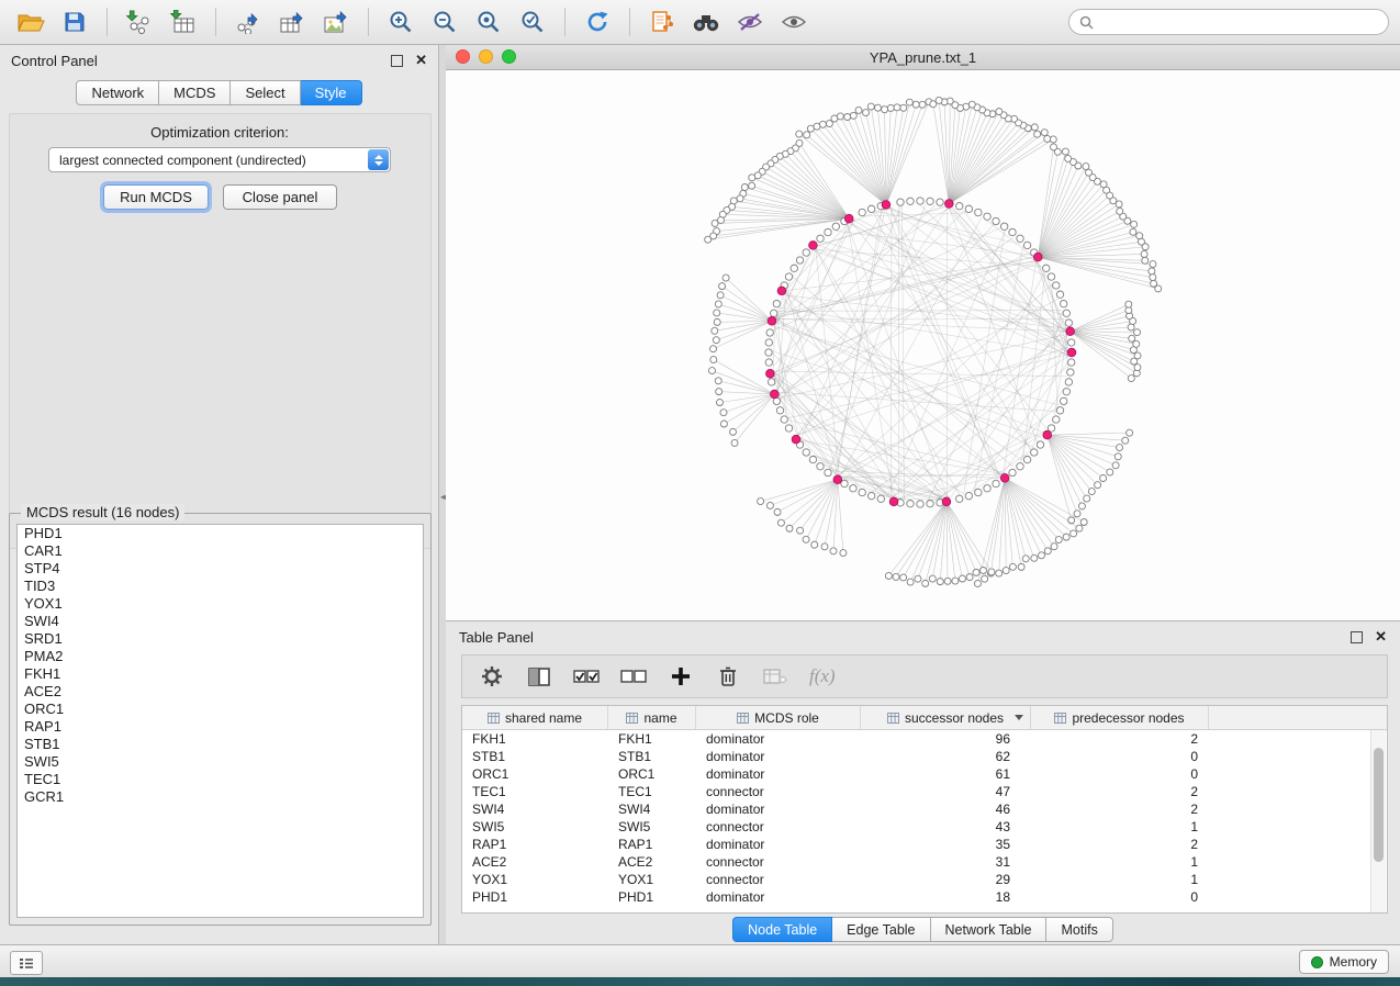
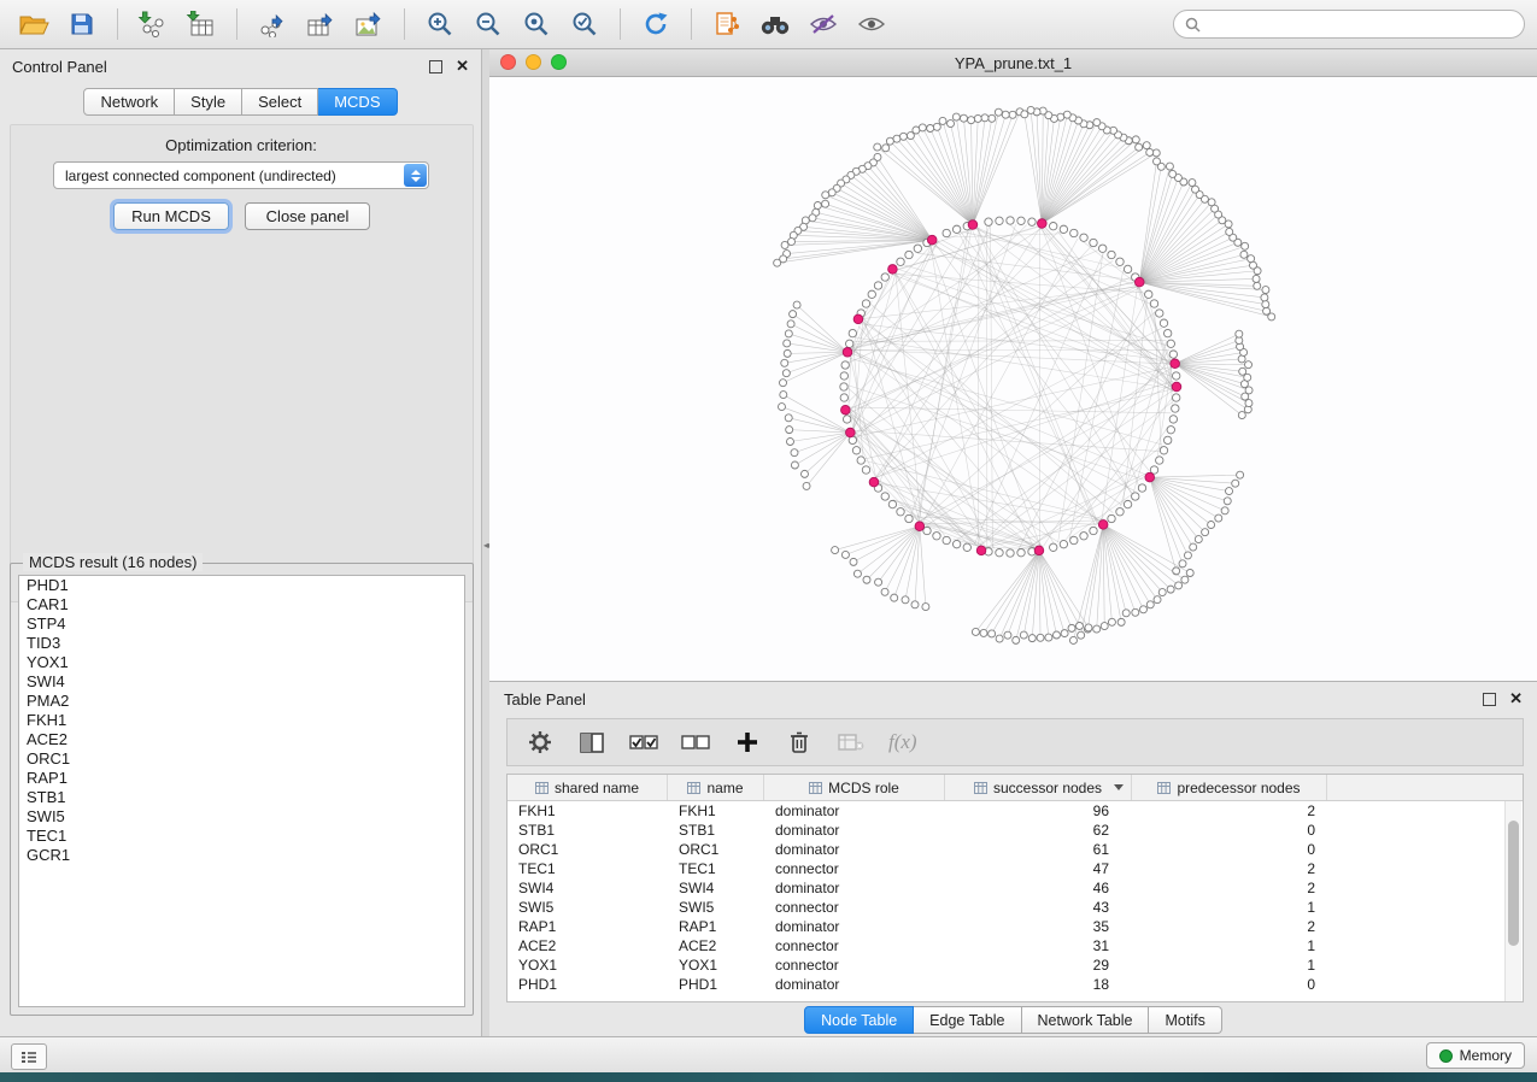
  Control Panel
  ✕
  Network
- MCDS
+ Style
  Select
- Style
+ MCDS
  Optimization criterion:
  largest connected component (undirected)
  Run MCDS
  Close panel
  MCDS result (16 nodes)
  PHD1
  CAR1
  STP4
  TID3
  YOX1
  SWI4
- SRD1
  PMA2
  FKH1
  ACE2
  ORC1
  RAP1
  STB1
  SWI5
  TEC1
  GCR1
  YPA_prune.txt_1
  Table Panel
  ✕
  f(x)
  shared name
  name
  MCDS role
  successor nodes
  predecessor nodes
  FKH1
  FKH1
  dominator
  96
  2
  STB1
  STB1
  dominator
  62
  0
  ORC1
  ORC1
  dominator
  61
  0
  TEC1
  TEC1
  connector
  47
  2
  SWI4
  SWI4
  dominator
  46
  2
  SWI5
  SWI5
  connector
  43
  1
  RAP1
  RAP1
  dominator
  35
  2
  ACE2
  ACE2
  connector
  31
  1
  YOX1
  YOX1
  connector
  29
  1
  PHD1
  PHD1
  dominator
  18
  0
  Node Table
  Edge Table
  Network Table
  Motifs
  Memory
